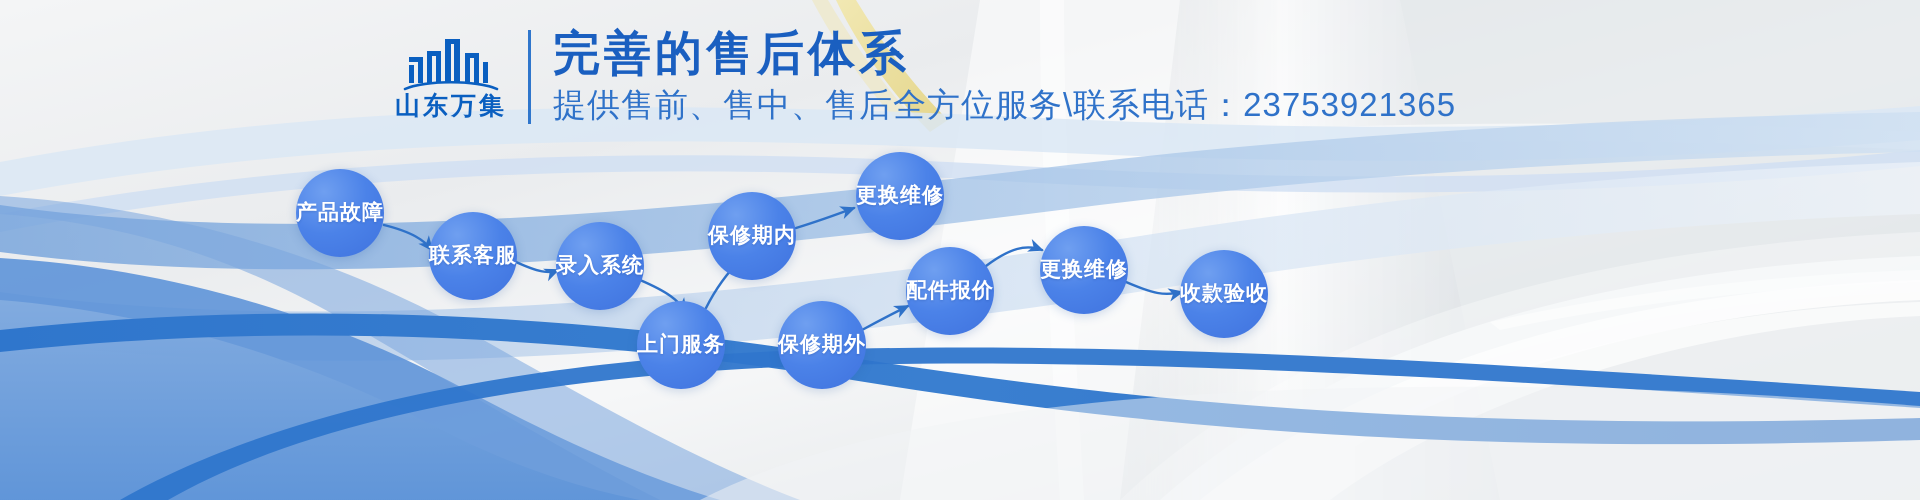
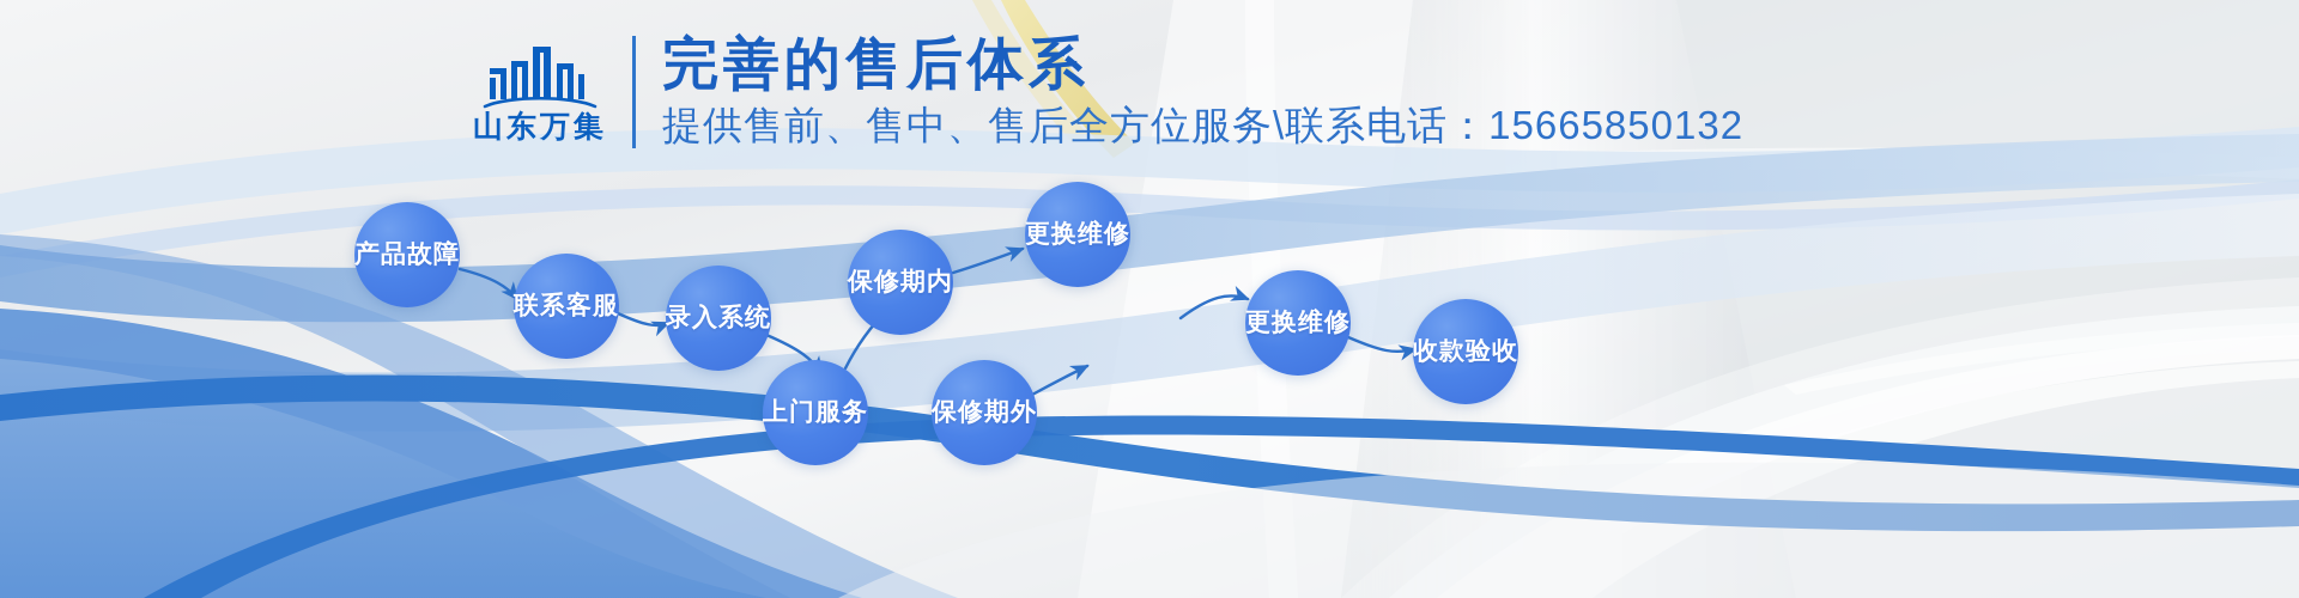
  山东万集
  完善的售后体系
- 提供售前、售中、售后全方位服务\联系电话：23753921365
+ 提供售前、售中、售后全方位服务\联系电话：15665850132
  产品故障
  联系客服
  录入系统
  上门服务
  保修期内
  保修期外
  更换维修
- 配件报价
  更换维修
  收款验收
